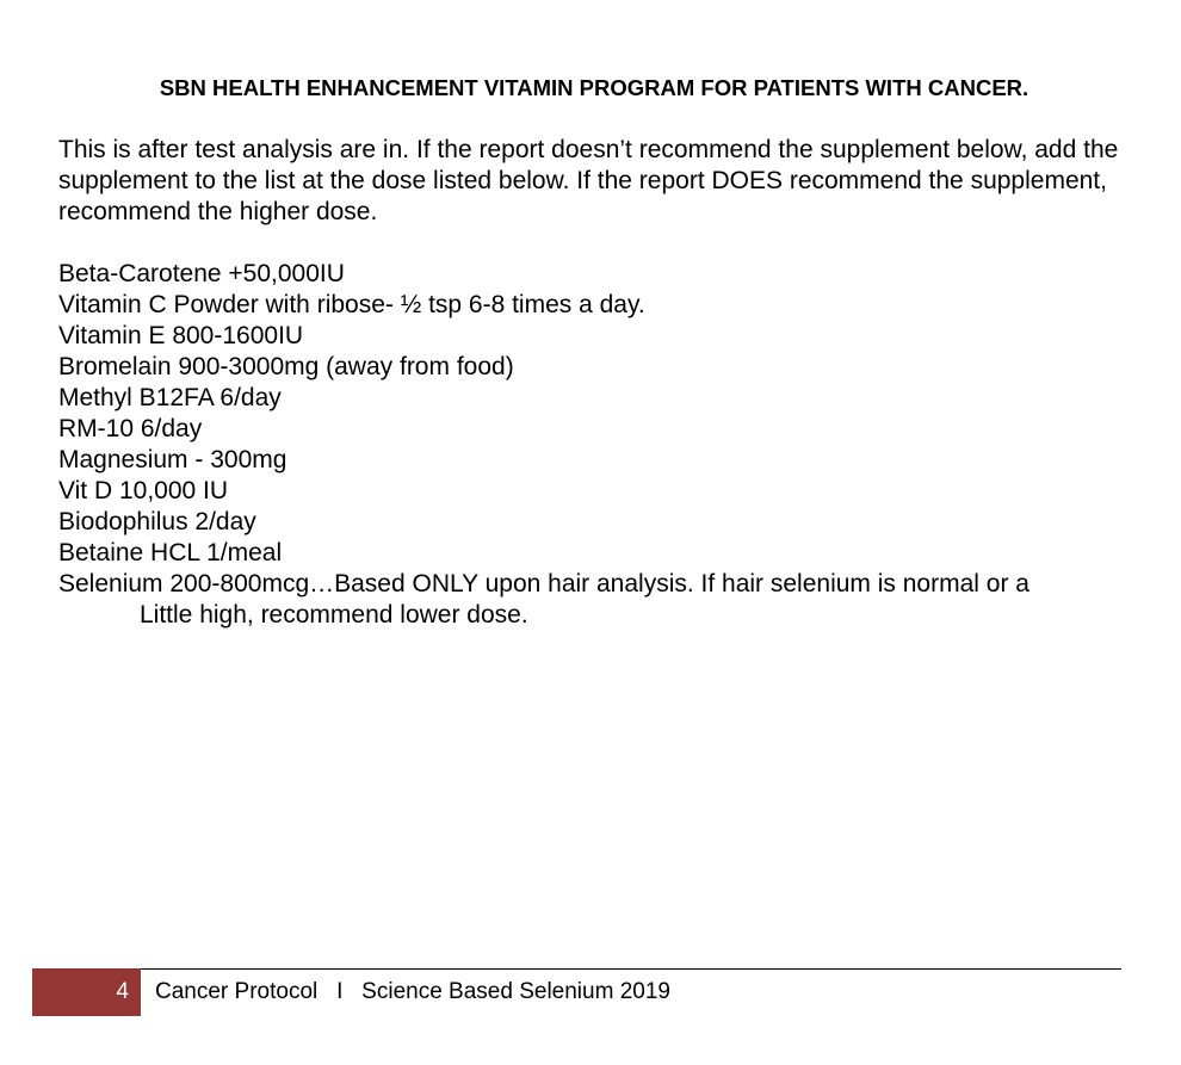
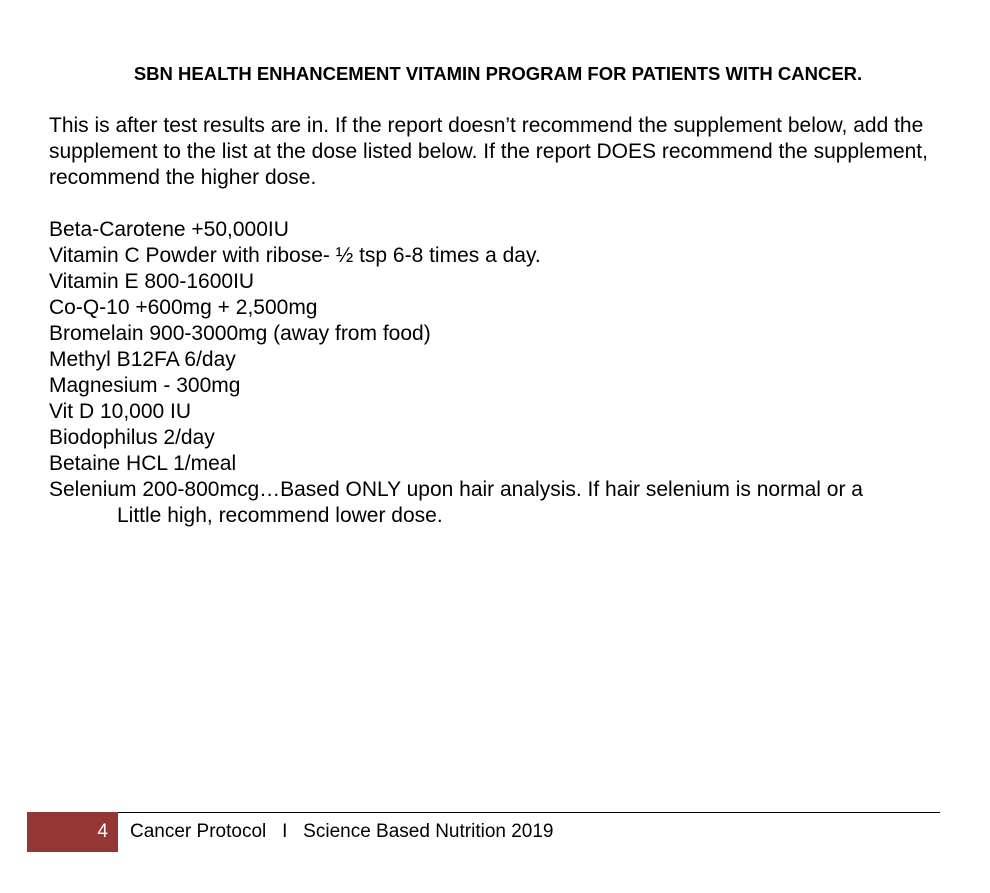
  SBN HEALTH ENHANCEMENT VITAMIN PROGRAM FOR PATIENTS WITH CANCER.
- This is after test analysis are in. If the report doesn’t recommend the supplement below, add the supplement to the list at the dose listed below. If the report DOES recommend the supplement, recommend the higher dose.
+ This is after test results are in. If the report doesn’t recommend the supplement below, add the supplement to the list at the dose listed below. If the report DOES recommend the supplement, recommend the higher dose.
  Beta-Carotene +50,000IU
  Vitamin C Powder with ribose- ½ tsp 6-8 times a day.
  Vitamin E 800-1600IU
+ Co-Q-10 +600mg + 2,500mg
  Bromelain 900-3000mg (away from food)
  Methyl B12FA 6/day
- RM-10 6/day
  Magnesium - 300mg
  Vit D 10,000 IU
  Biodophilus 2/day
  Betaine HCL 1/meal
  Selenium 200-800mcg…Based ONLY upon hair analysis. If hair selenium is normal or a
  Little high, recommend lower dose.
  4
- Cancer Protocol I Science Based Selenium 2019
+ Cancer Protocol I Science Based Nutrition 2019
